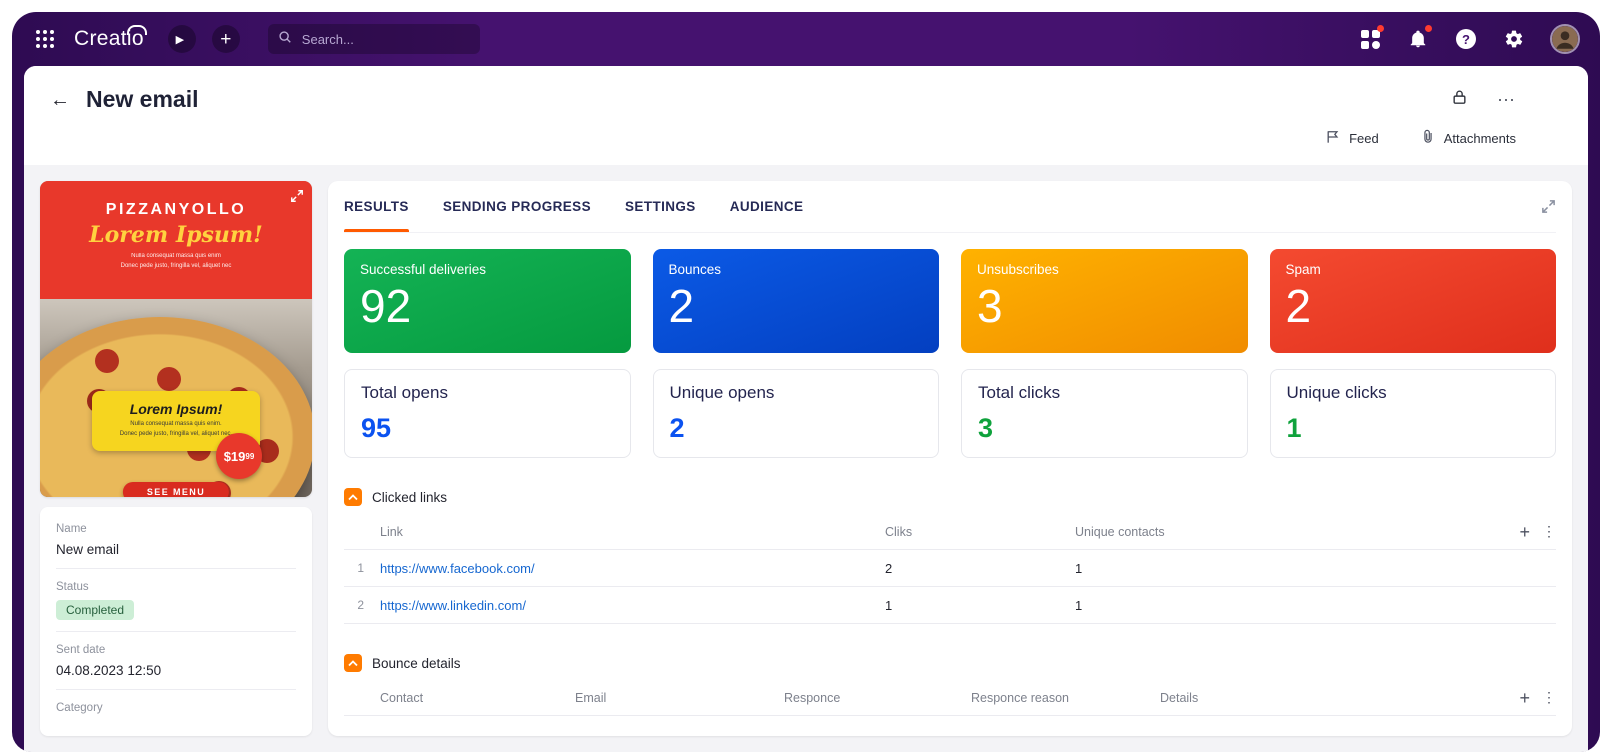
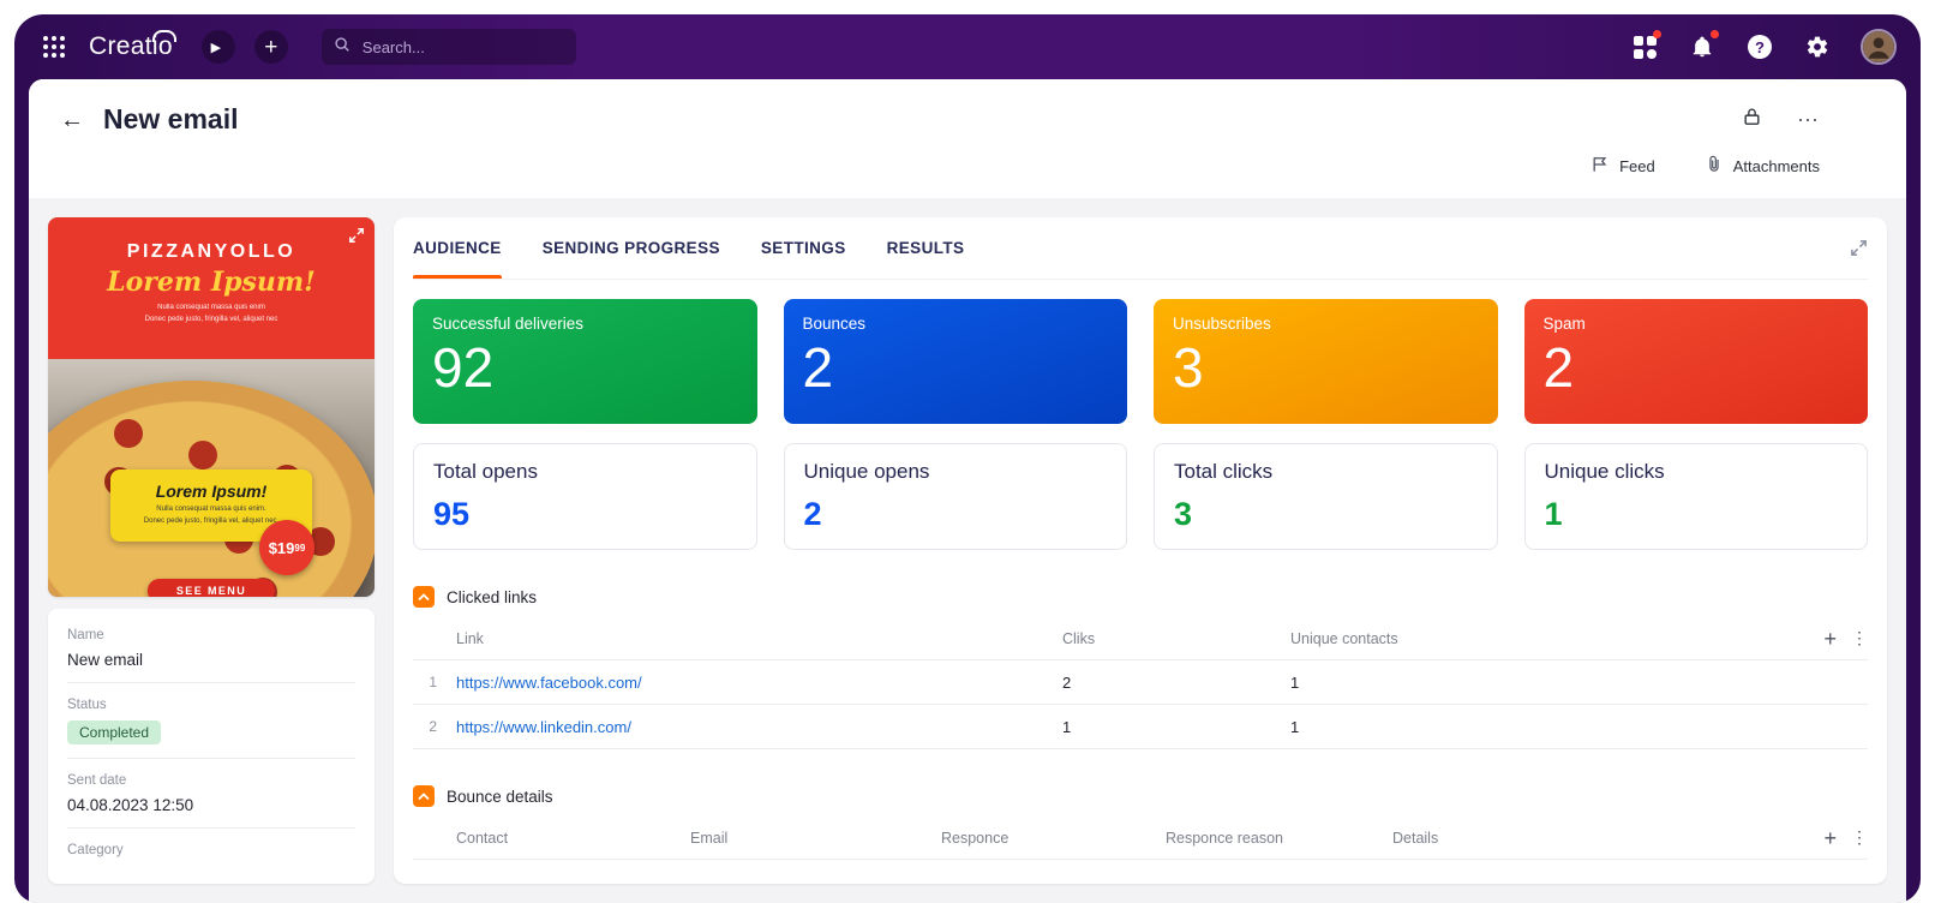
  Creatio
  ▶
  +
  Search...
  ?
  ←
  New email
  ⋯
  Feed
  Attachments
  PIZZANYOLLO
  Lorem Ipsum!
  Lorem Ipsum!
  $19
  99
  SEE MENU
  Name
  New email
  Status
  Completed
  Sent date
  04.08.2023 12:50
  Category
- RESULTS
+ AUDIENCE
  SENDING PROGRESS
  SETTINGS
- AUDIENCE
+ RESULTS
  Successful deliveries
  92
  Bounces
  2
  Unsubscribes
  3
  Spam
  2
  Total opens
  95
  Unique opens
  2
  Total clicks
  3
  Unique clicks
  1
  Clicked links
  Link
  Cliks
  Unique contacts
  1
  https://www.facebook.com/
  2
  1
  2
  https://www.linkedin.com/
  1
  1
  Bounce details
  Contact
  Email
  Responce
  Responce reason
  Details
